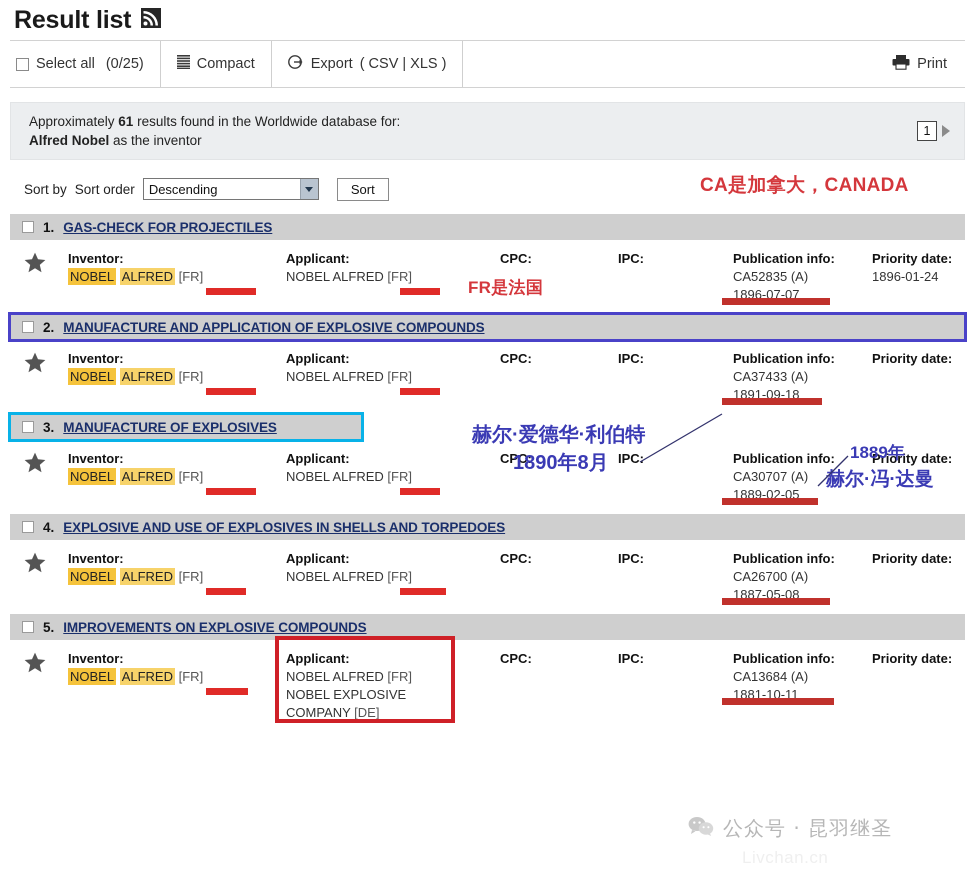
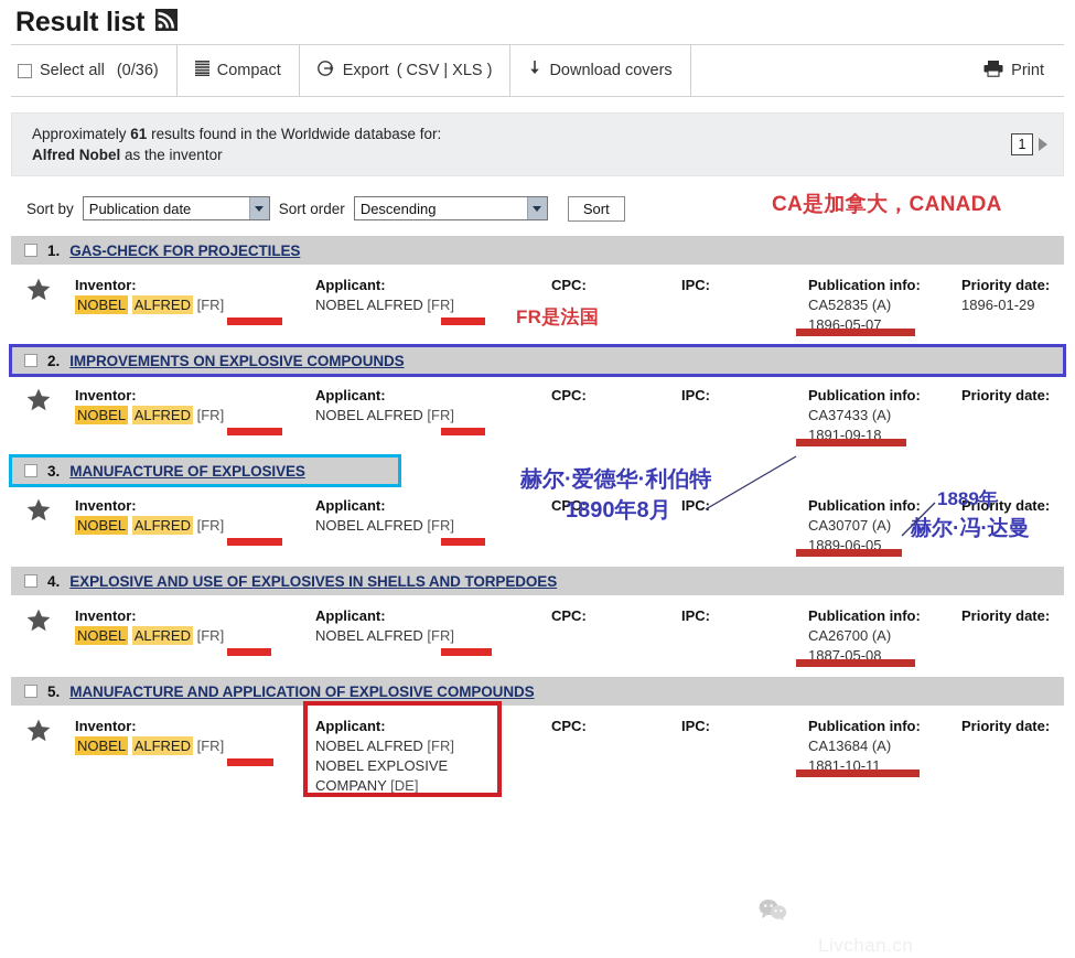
  Result list
  Select all
- (0/25)
+ (0/36)
  Compact
  Export
  ( CSV | XLS )
+ Download covers
  Print
  Approximately 61 results found in the Worldwide database for:
  Alfred Nobel as the inventor
  1
  Sort by
+ Publication date
  Sort order
  Descending
  Sort
  CA是加拿大，CANADA
  1.
  GAS-CHECK FOR PROJECTILES
  Inventor:
  NOBEL ALFRED [FR]
  Applicant:
  NOBEL ALFRED [FR]
  CPC:
  IPC:
  Publication info:
  CA52835 (A)
- 1896-07-07
+ 1896-05-07
  Priority date:
- 1896-01-24
+ 1896-01-29
  FR是法国
  2.
- MANUFACTURE AND APPLICATION OF EXPLOSIVE COMPOUNDS
+ IMPROVEMENTS ON EXPLOSIVE COMPOUNDS
  Inventor:
  NOBEL ALFRED [FR]
  Applicant:
  NOBEL ALFRED [FR]
  CPC:
  IPC:
  Publication info:
  CA37433 (A)
  1891-09-18
  Priority date:
  3.
  MANUFACTURE OF EXPLOSIVES
  Inventor:
  NOBEL ALFRED [FR]
  Applicant:
  NOBEL ALFRED [FR]
  CPC:
  IPC:
  Publication info:
  CA30707 (A)
- 1889-02-05
+ 1889-06-05
  Priority date:
  1889年
  赫尔·冯·达曼
  4.
  EXPLOSIVE AND USE OF EXPLOSIVES IN SHELLS AND TORPEDOES
  Inventor:
  NOBEL ALFRED [FR]
  Applicant:
  NOBEL ALFRED [FR]
  CPC:
  IPC:
  Publication info:
  CA26700 (A)
  1887-05-08
  Priority date:
  5.
- IMPROVEMENTS ON EXPLOSIVE COMPOUNDS
+ MANUFACTURE AND APPLICATION OF EXPLOSIVE COMPOUNDS
  Inventor:
  NOBEL ALFRED [FR]
  Applicant:
  NOBEL ALFRED [FR]
  NOBEL EXPLOSIVE
  COMPANY [DE]
  CPC:
  IPC:
  Publication info:
  CA13684 (A)
  1881-10-11
  Priority date:
  赫尔·爱德华·利伯特
  1890年8月
- 公众号 · 昆羽继圣
